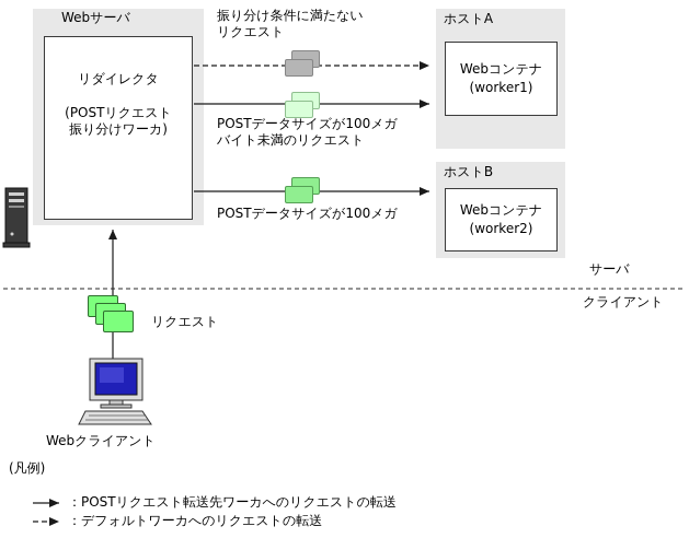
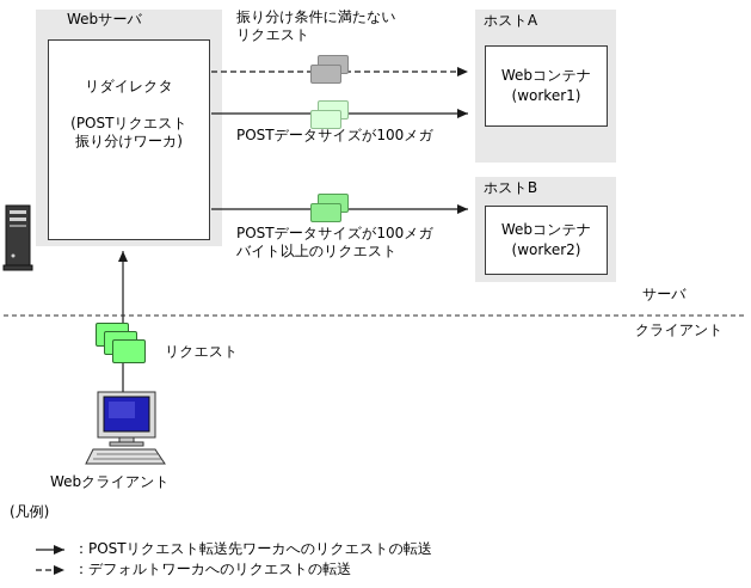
  Webサーバ
  リダイレクタ
  (POSTリクエスト
  振り分けワーカ)
  ホストA
  Webコンテナ
  (worker1)
  ホストB
  Webコンテナ
  (worker2)
  振り分け条件に満たない
  リクエスト
  POSTデータサイズが100メガ
- バイト未満のリクエスト
  POSTデータサイズが100メガ
+ バイト以上のリクエスト
  リクエスト
  Webクライアント
  サーバ
  クライアント
  (凡例)
  ：POSTリクエスト転送先ワーカへのリクエストの転送
  ：デフォルトワーカへのリクエストの転送
